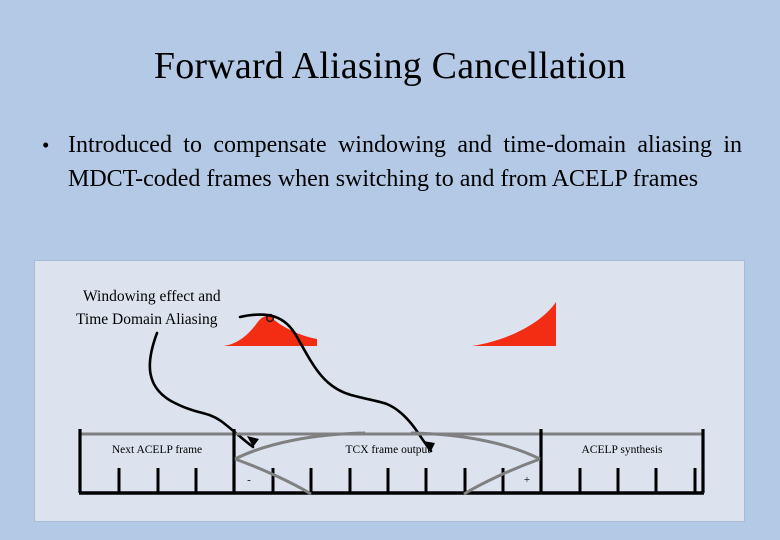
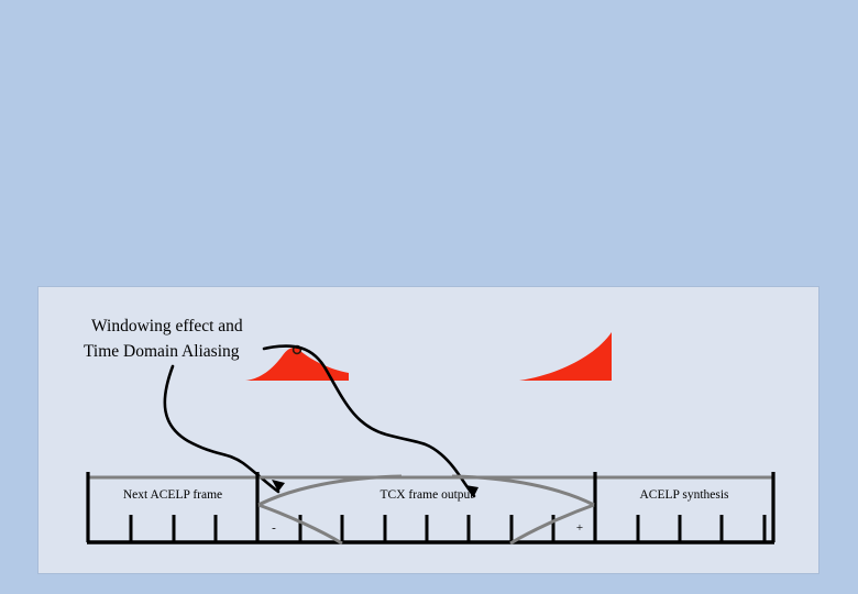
- Forward Aliasing Cancellation
- •
- Introduced to compensate windowing and time-domain aliasing in MDCT-coded frames when switching to and from ACELP frames
  Windowing effect and
  Time Domain Aliasing
  Next ACELP frame
  TCX frame output
  ACELP synthesis
  -
  +
